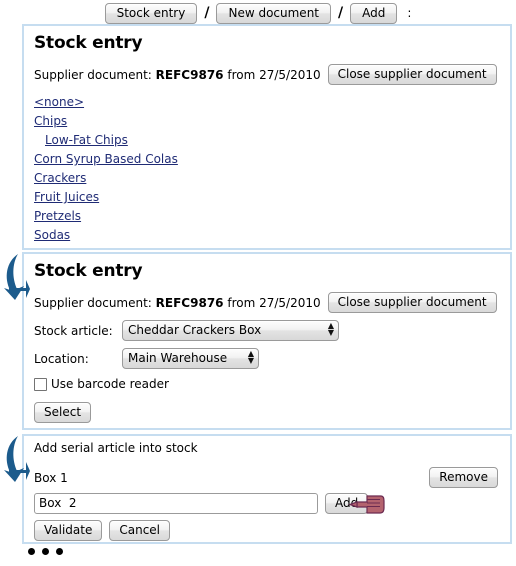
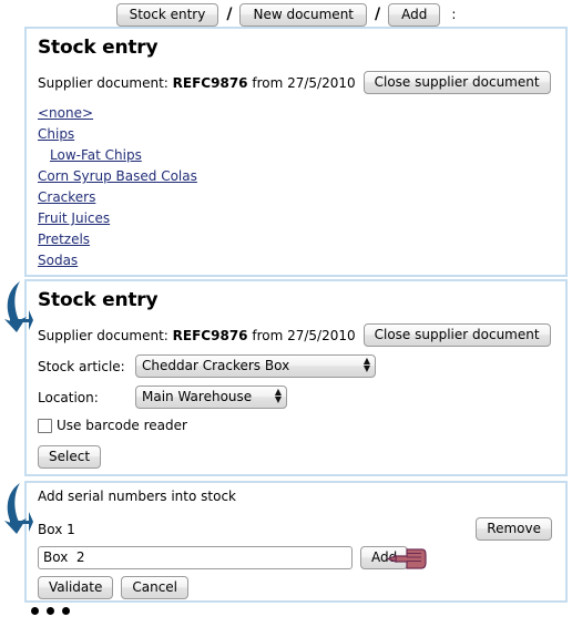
  Stock entry
  /
  New document
  /
  Add
  :
  Stock entry
  Supplier document: REFC9876 from 27/5/2010
  Close supplier document
  <none>
  Chips
  Low-Fat Chips
  Corn Syrup Based Colas
  Crackers
  Fruit Juices
  Pretzels
  Sodas
  Stock entry
  Supplier document: REFC9876 from 27/5/2010
  Close supplier document
  Stock article:
  Cheddar Crackers Box
  ▲
  ▼
  Location:
  Main Warehouse
  ▲
  ▼
  Use barcode reader
  Select
- Add serial article into stock
+ Add serial numbers into stock
  Box 1
  Remove
  Box 2
  Validate
  Cancel
